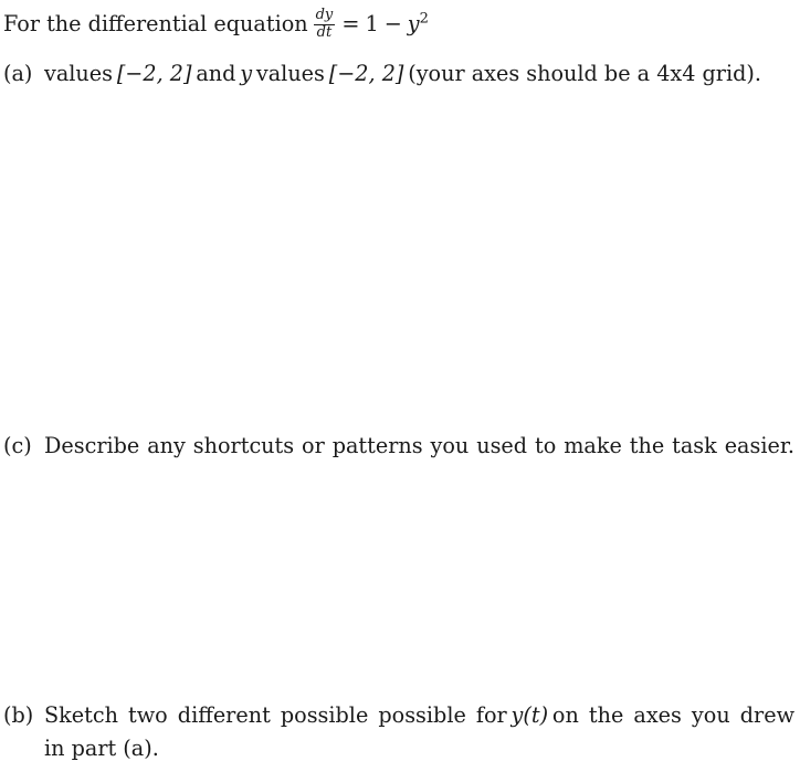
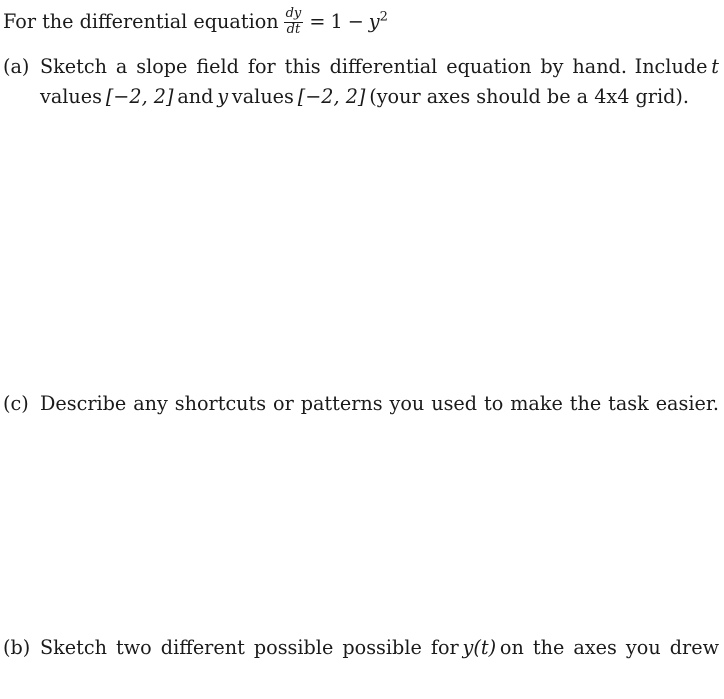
  For the differential equation
  dy
  dt
  = 1 − y2
  (a)
+ Sketch a slope field for this differential equation by hand. Include t
  values [−2, 2] and y values [−2, 2] (your axes should be a 4x4 grid).
  (c)
  Describe any shortcuts or patterns you used to make the task easier.
  (b)
  Sketch two different possible possible for y(t) on the axes you drew
- in part (a).
